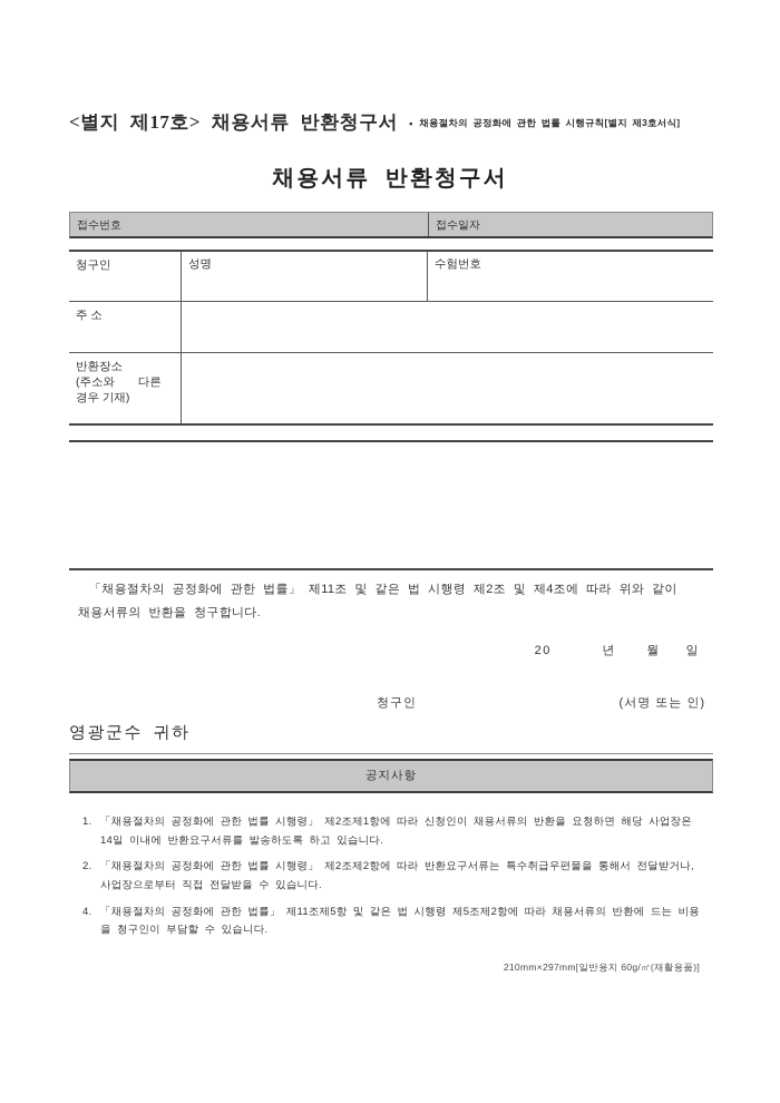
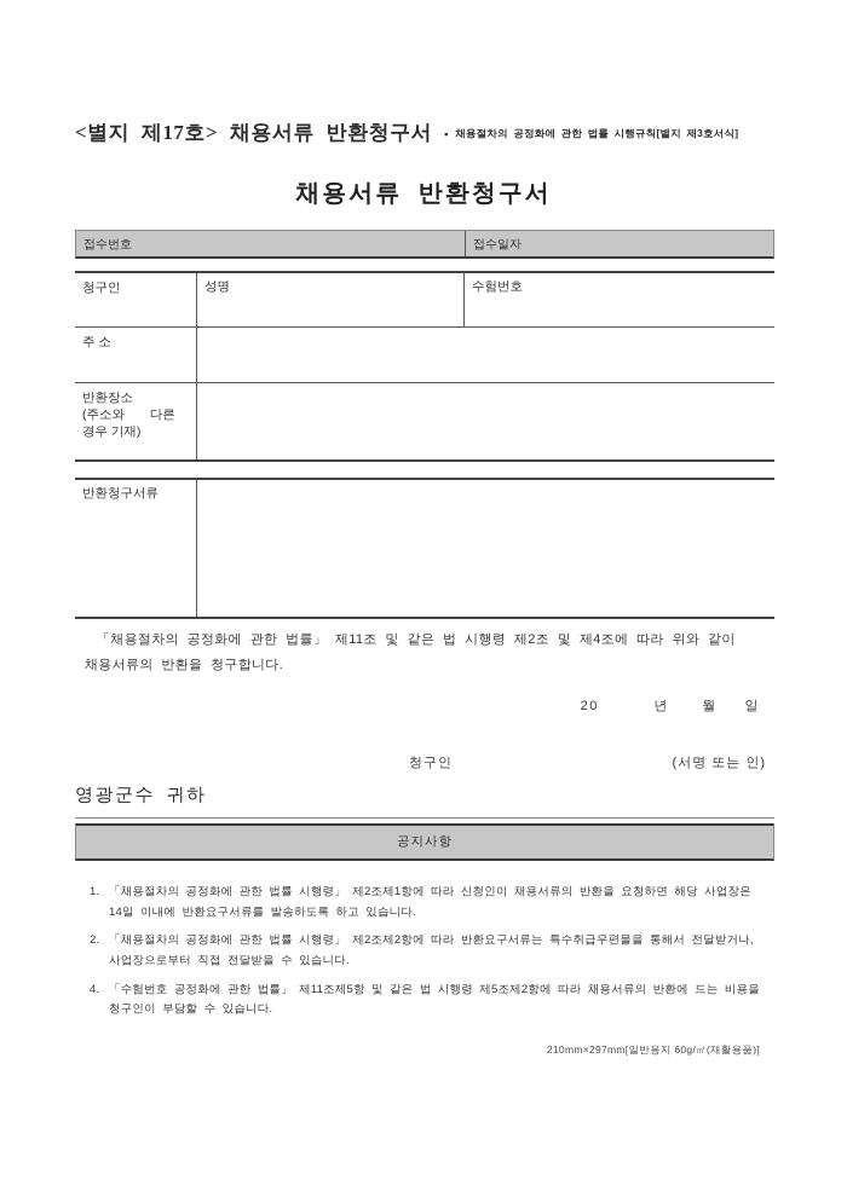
  <별지 제17호> 채용서류 반환청구서
  ▪
  채용절차의 공정화에 관한 법률 시행규칙[별지 제3호서식]
  채용서류 반환청구서
  접수번호
  접수일자
  청구인
  성명
  수험번호
  주 소
  반환장소
  (주소와 다른
  경우 기재)
+ 반환청구서류
  「채용절차의 공정화에 관한 법률」 제11조 및 같은 법 시행령 제2조 및 제4조에 따라 위와 같이
  채용서류의 반환을 청구합니다.
  20 년 월 일
  청구인
  (서명 또는 인)
  영광군수 귀하
  공지사항
  1.
  「채용절차의 공정화에 관한 법률 시행령」 제2조제1항에 따라 신청인이 채용서류의 반환을 요청하면 해당 사업장은 14일 이내에 반환요구서류를 발송하도록 하고 있습니다.
  2.
  「채용절차의 공정화에 관한 법률 시행령」 제2조제2항에 따라 반환요구서류는 특수취급우편물을 통해서 전달받거나, 사업장으로부터 직접 전달받을 수 있습니다.
  4.
- 「채용절차의 공정화에 관한 법률」 제11조제5항 및 같은 법 시행령 제5조제2항에 따라 채용서류의 반환에 드는 비용을 청구인이 부담할 수 있습니다.
+ 「수험번호 공정화에 관한 법률」 제11조제5항 및 같은 법 시행령 제5조제2항에 따라 채용서류의 반환에 드는 비용을 청구인이 부담할 수 있습니다.
  210mm×297mm[일반용지 60g/㎡(재활용품)]
